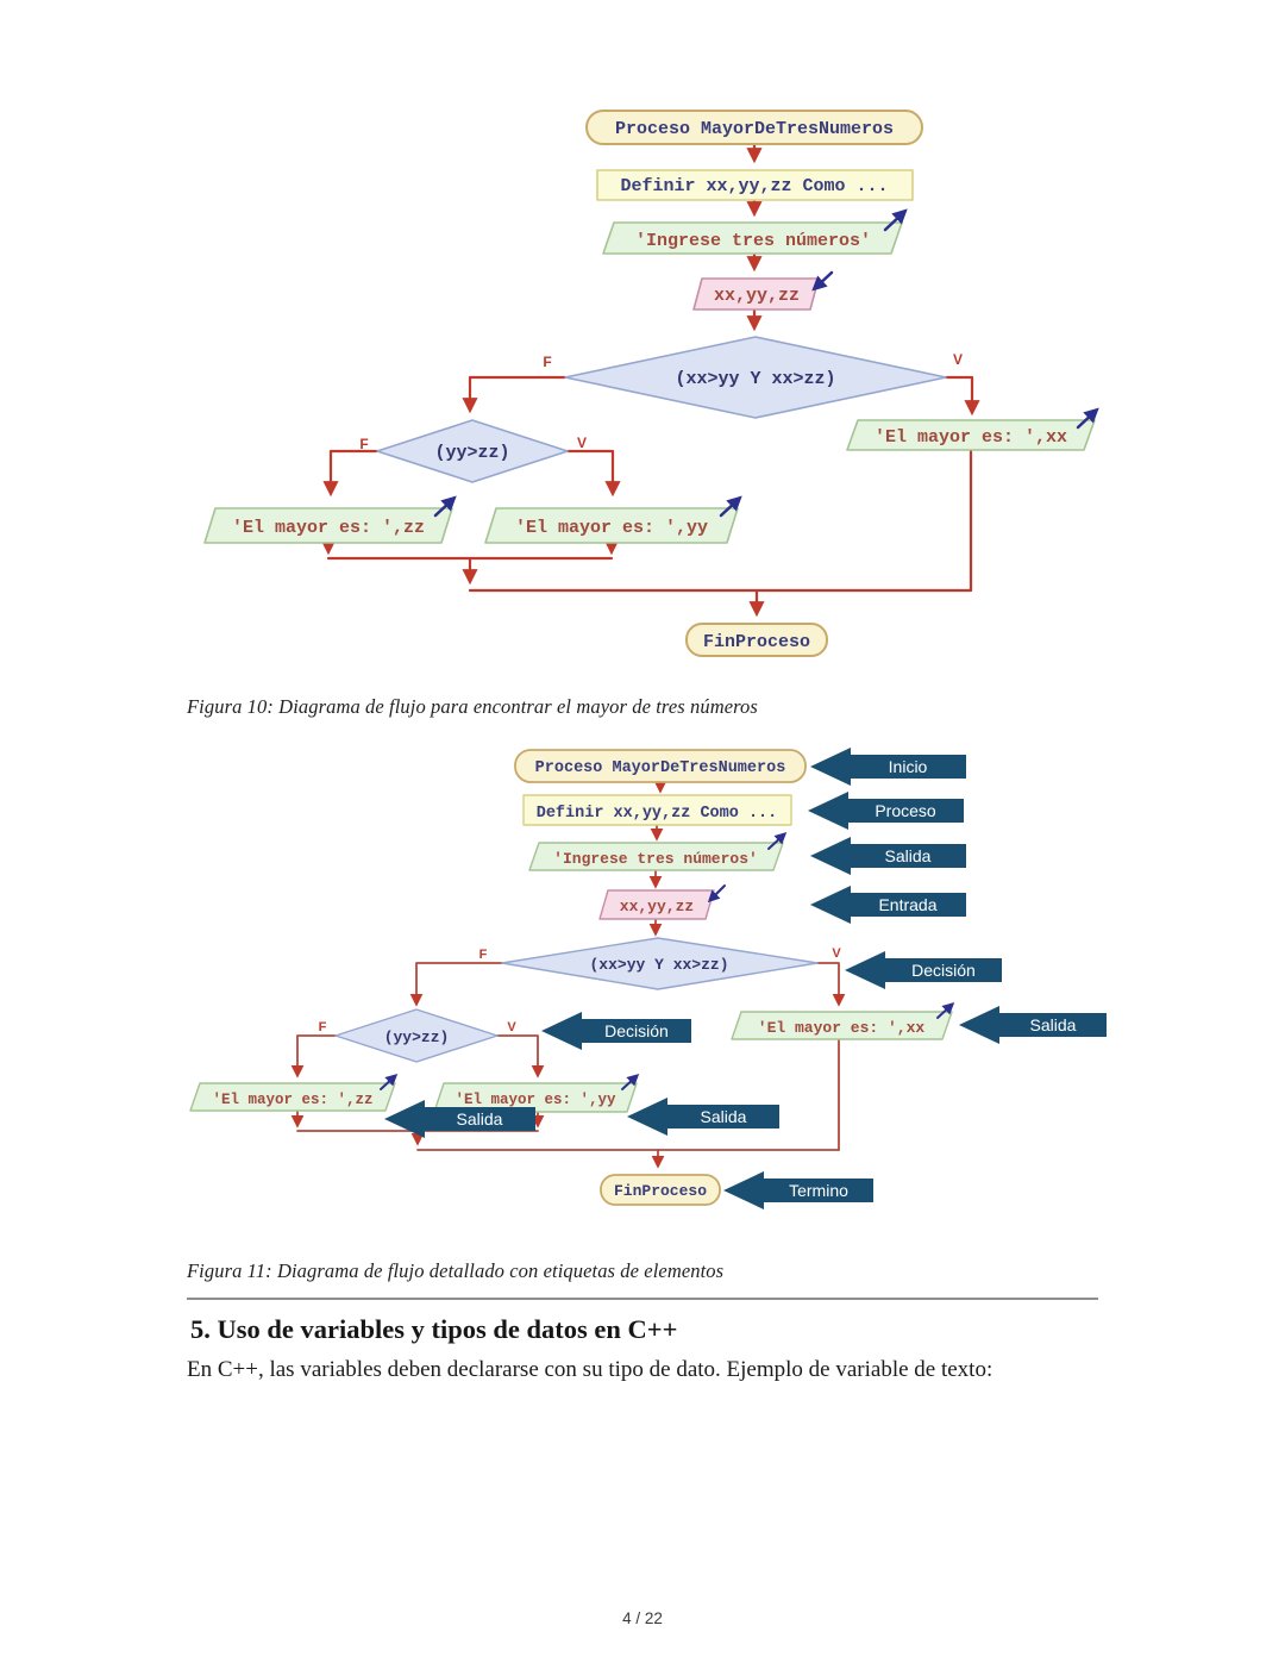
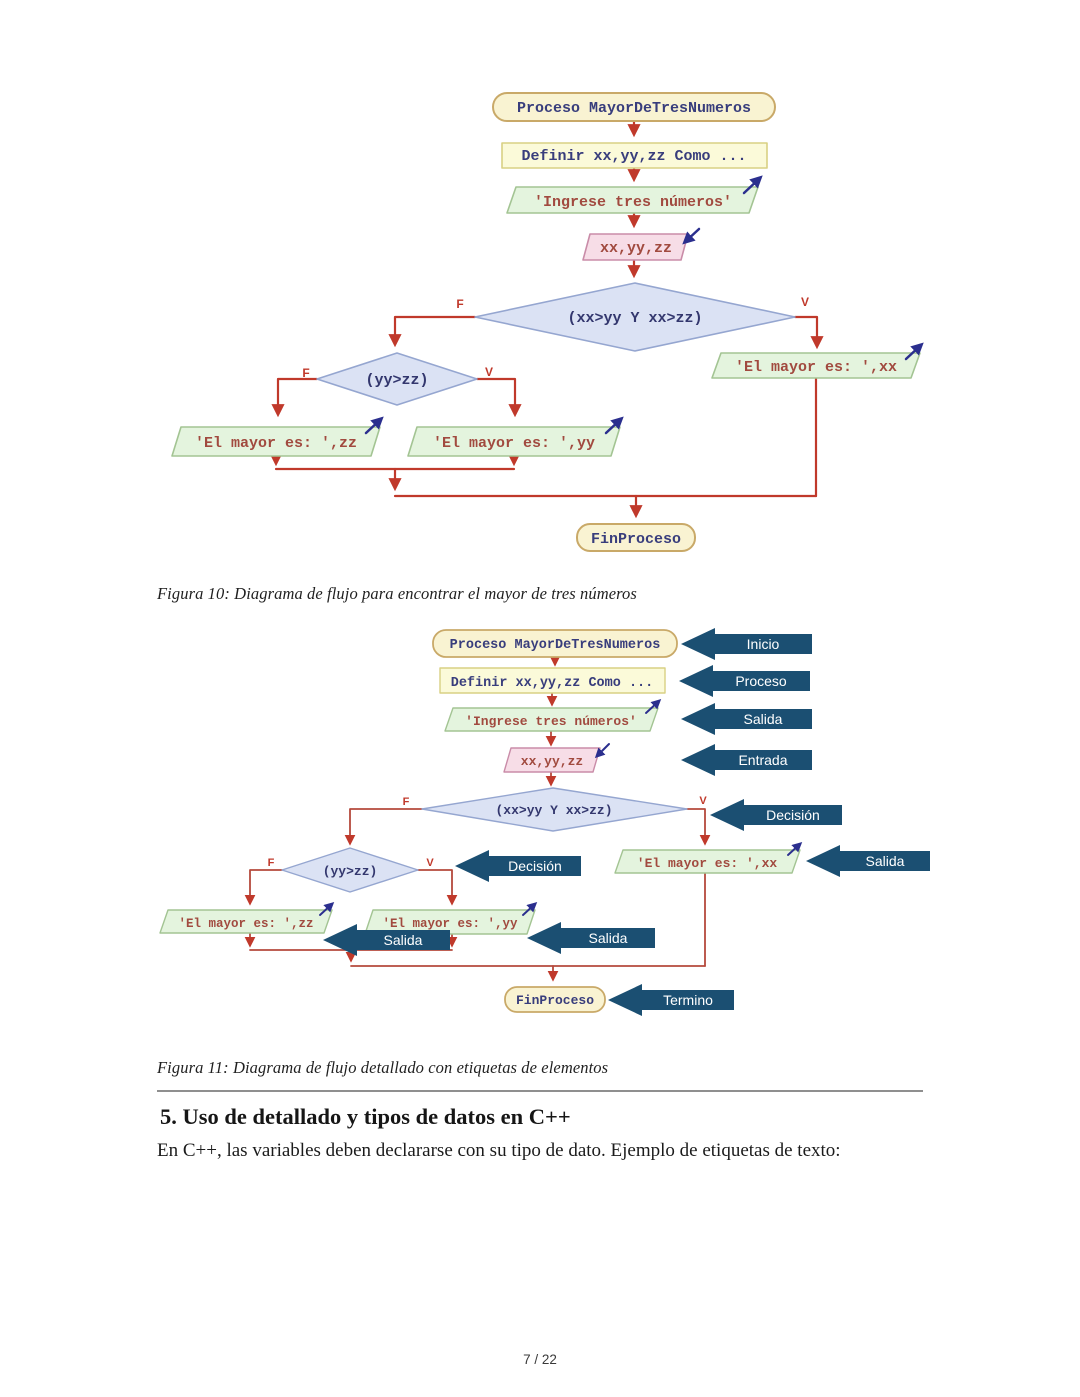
  Proceso MayorDeTresNumeros
  Definir xx,yy,zz Como ...
  'Ingrese tres números'
  xx,yy,zz
  (xx>yy Y xx>zz)
  F
  V
  (yy>zz)
  F
  V
  'El mayor es: ',zz
  'El mayor es: ',yy
  'El mayor es: ',xx
  FinProceso
  Proceso MayorDeTresNumeros
  Definir xx,yy,zz Como ...
  'Ingrese tres números'
  xx,yy,zz
  (xx>yy Y xx>zz)
  F
  V
  (yy>zz)
  F
  V
  'El mayor es: ',xx
  'El mayor es: ',zz
  'El mayor es: ',yy
  FinProceso
  Inicio
  Proceso
  Salida
  Entrada
  Decisión
  Decisión
  Salida
  Salida
  Salida
  Termino
  Figura 10: Diagrama de flujo para encontrar el mayor de tres números
  Figura 11: Diagrama de flujo detallado con etiquetas de elementos
- 5. Uso de variables y tipos de datos en C++
+ 5. Uso de detallado y tipos de datos en C++
- En C++, las variables deben declararse con su tipo de dato. Ejemplo de variable de texto:
+ En C++, las variables deben declararse con su tipo de dato. Ejemplo de etiquetas de texto:
- 4 / 22
+ 7 / 22
